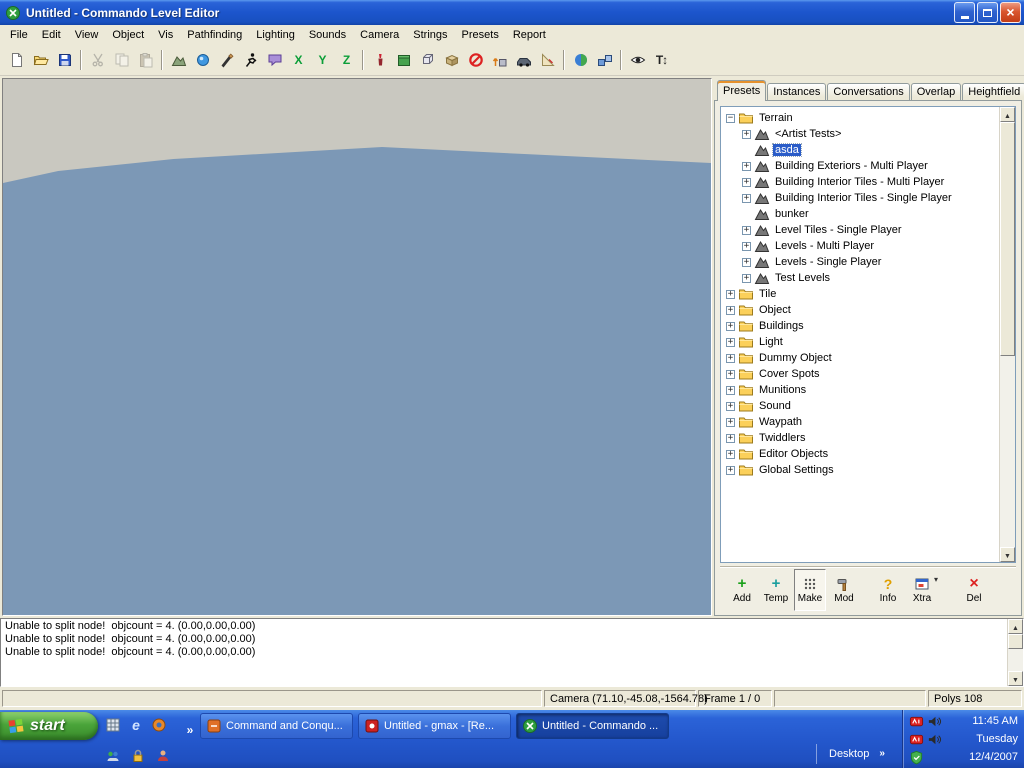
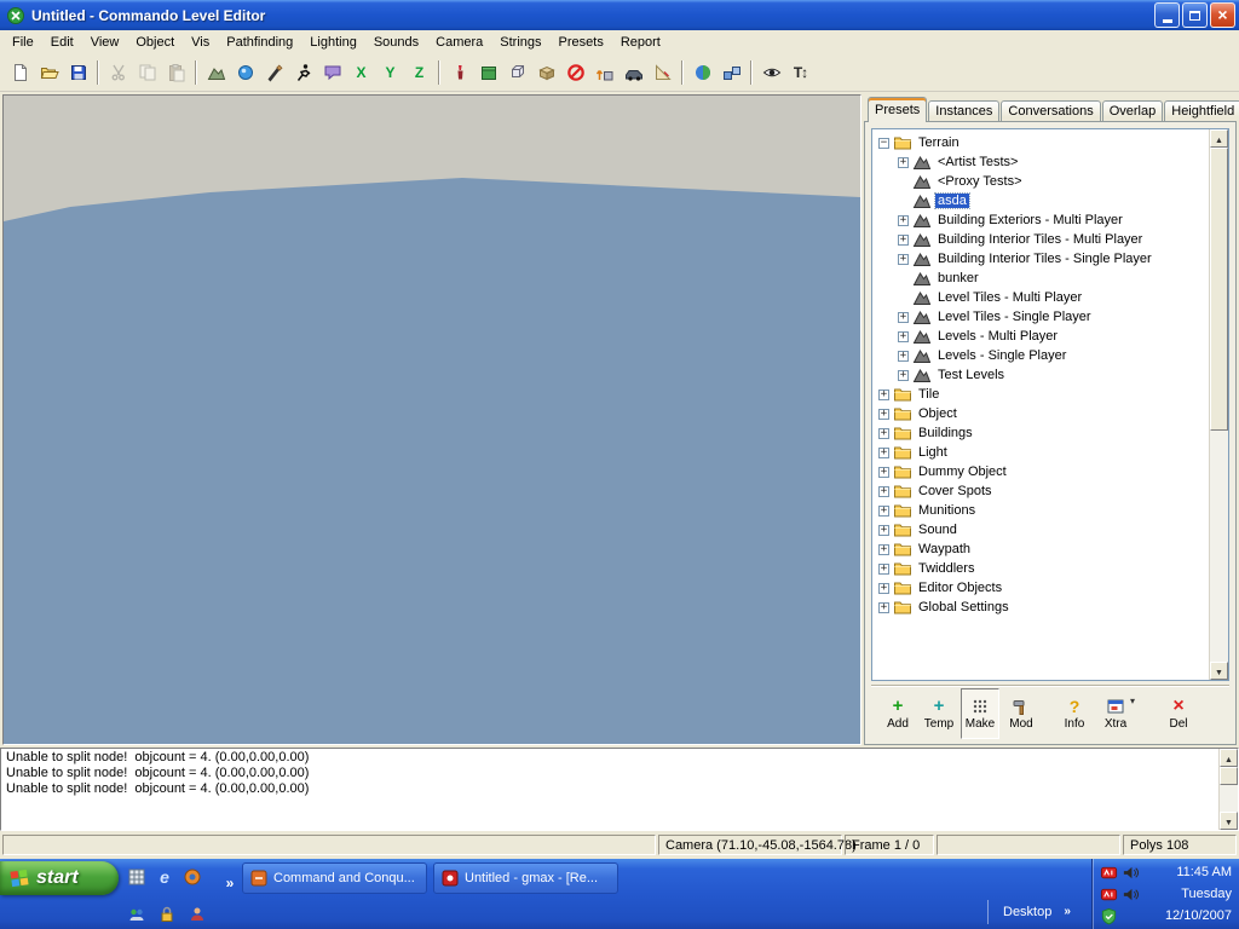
  Untitled - Commando Level Editor
  ×
  File
  Edit
  View
  Object
  Vis
  Pathfinding
  Lighting
  Sounds
  Camera
  Strings
  Presets
  Report
  X
  Y
  Z
  T↕
  Presets
  Instances
  Conversations
  Overlap
  Heightfield
  −
  Terrain
  +
  <Artist Tests>
+ <Proxy Tests>
  asda
  +
  Building Exteriors - Multi Player
  +
  Building Interior Tiles - Multi Player
  +
  Building Interior Tiles - Single Player
  bunker
+ Level Tiles - Multi Player
  +
  Level Tiles - Single Player
  +
  Levels - Multi Player
  +
  Levels - Single Player
  +
  Test Levels
  +
  Tile
  +
  Object
  +
  Buildings
  +
  Light
  +
  Dummy Object
  +
  Cover Spots
  +
  Munitions
  +
  Sound
  +
  Waypath
  +
  Twiddlers
  +
  Editor Objects
  +
  Global Settings
  +
  Add
  +
  Temp
  Make
  Mod
  ?
  Info
  ▾
  Xtra
  ×
  Del
  Unable to split node! objcount = 4. (0.00,0.00,0.00)
  Unable to split node! objcount = 4. (0.00,0.00,0.00)
  Unable to split node! objcount = 4. (0.00,0.00,0.00)
  Camera (71.10,-45.08,-1564.7
  Frame 1 / 0
  Polys 108
  start
  e
  »
  Command and Conqu...
  Untitled - gmax - [Re...
- Untitled - Commando ...
  Desktop
  »
  11:45 AM
  Tuesday
- 12/4/2007
+ 12/10/2007
